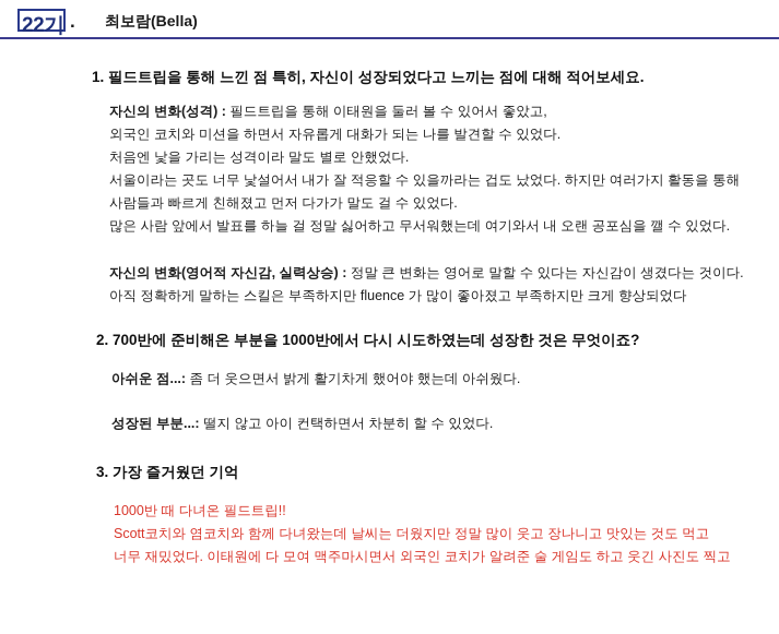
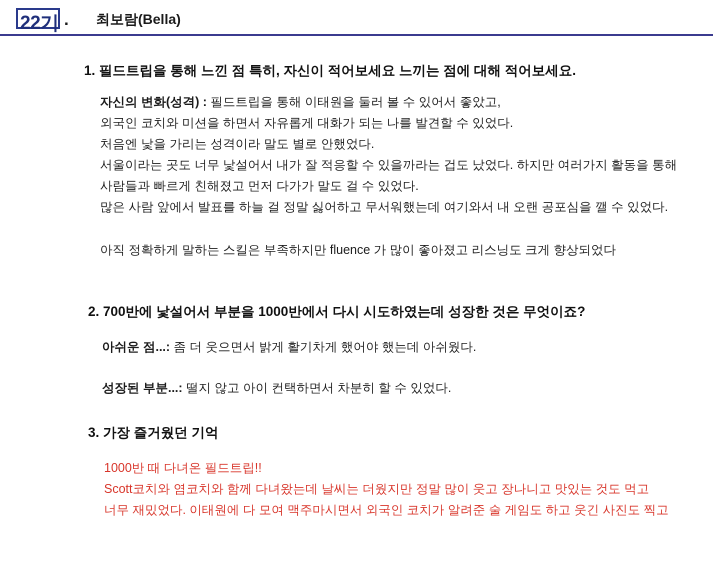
  22기
  .
  최보람(Bella)
- 1. 필드트립을 통해 느낀 점 특히, 자신이 성장되었다고 느끼는 점에 대해 적어보세요.
+ 1. 필드트립을 통해 느낀 점 특히, 자신이 적어보세요 느끼는 점에 대해 적어보세요.
  자신의 변화(성격) : 필드트립을 통해 이태원을 둘러 볼 수 있어서 좋았고,
  외국인 코치와 미션을 하면서 자유롭게 대화가 되는 나를 발견할 수 있었다.
  처음엔 낯을 가리는 성격이라 말도 별로 안했었다.
  서울이라는 곳도 너무 낯설어서 내가 잘 적응할 수 있을까라는 겁도 났었다. 하지만 여러가지 활동을 통해
  사람들과 빠르게 친해졌고 먼저 다가가 말도 걸 수 있었다.
  많은 사람 앞에서 발표를 하늘 걸 정말 싫어하고 무서워했는데 여기와서 내 오랜 공포심을 깰 수 있었다.
- 자신의 변화(영어적 자신감, 실력상승) : 정말 큰 변화는 영어로 말할 수 있다는 자신감이 생겼다는 것이다.
- 아직 정확하게 말하는 스킬은 부족하지만 fluence 가 많이 좋아졌고 부족하지만 크게 향상되었다
+ 아직 정확하게 말하는 스킬은 부족하지만 fluence 가 많이 좋아졌고 리스닝도 크게 향상되었다
- 2. 700반에 준비해온 부분을 1000반에서 다시 시도하였는데 성장한 것은 무엇이죠?
+ 2. 700반에 낯설어서 부분을 1000반에서 다시 시도하였는데 성장한 것은 무엇이죠?
  아쉬운 점...: 좀 더 웃으면서 밝게 활기차게 했어야 했는데 아쉬웠다.
  성장된 부분...: 떨지 않고 아이 컨택하면서 차분히 할 수 있었다.
  3. 가장 즐거웠던 기억
  1000반 때 다녀온 필드트립!!
  Scott코치와 염코치와 함께 다녀왔는데 날씨는 더웠지만 정말 많이 웃고 장나니고 맛있는 것도 먹고
  너무 재밌었다. 이태원에 다 모여 맥주마시면서 외국인 코치가 알려준 술 게임도 하고 웃긴 사진도 찍고
